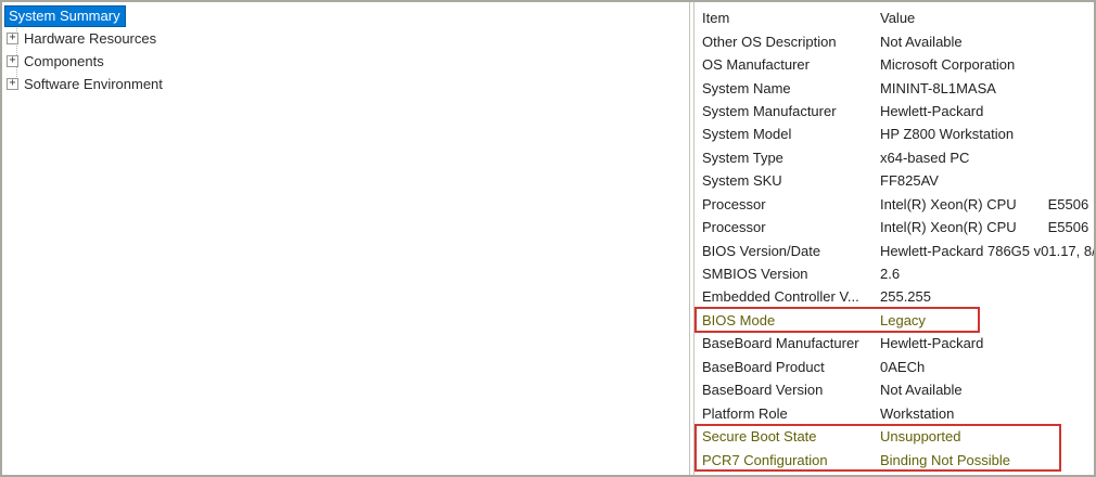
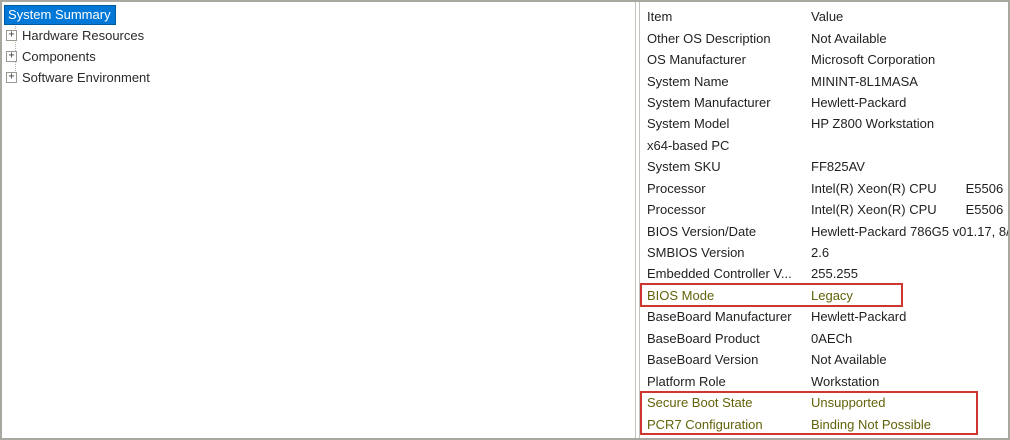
  System Summary
  +
  Hardware Resources
  +
  Components
  +
  Software Environment
  Item
  Value
  Other OS Description
  Not Available
  OS Manufacturer
  Microsoft Corporation
  System Name
  MININT-8L1MASA
  System Manufacturer
  Hewlett-Packard
  System Model
  HP Z800 Workstation
- System Type
  x64-based PC
  System SKU
  FF825AV
  Processor
  Intel(R) Xeon(R) CPU E5506
  Processor
  Intel(R) Xeon(R) CPU E5506
  BIOS Version/Date
  Hewlett-Packard 786G5 v01.17, 8/
  SMBIOS Version
  2.6
  Embedded Controller V...
  255.255
  BIOS Mode
  Legacy
  BaseBoard Manufacturer
  Hewlett-Packard
  BaseBoard Product
  0AECh
  BaseBoard Version
  Not Available
  Platform Role
  Workstation
  Secure Boot State
  Unsupported
  PCR7 Configuration
  Binding Not Possible
